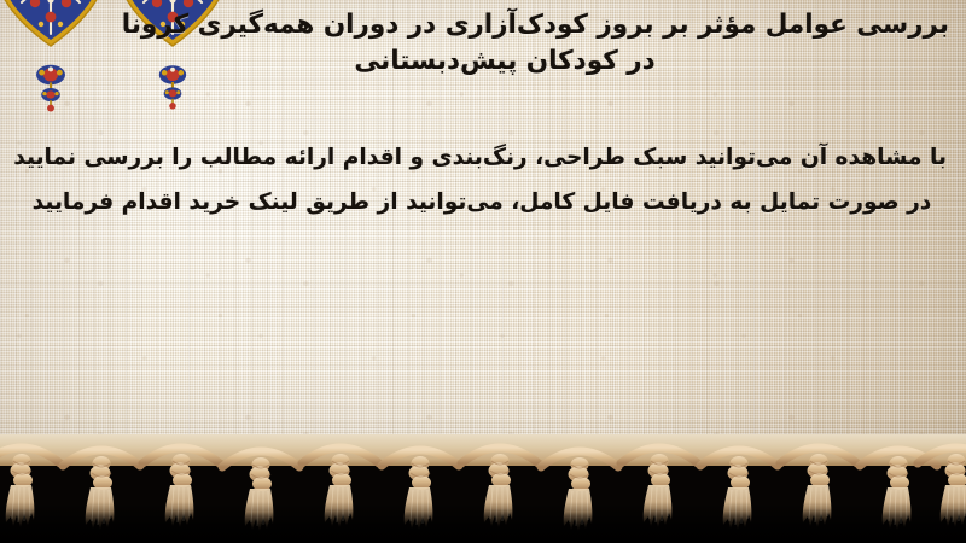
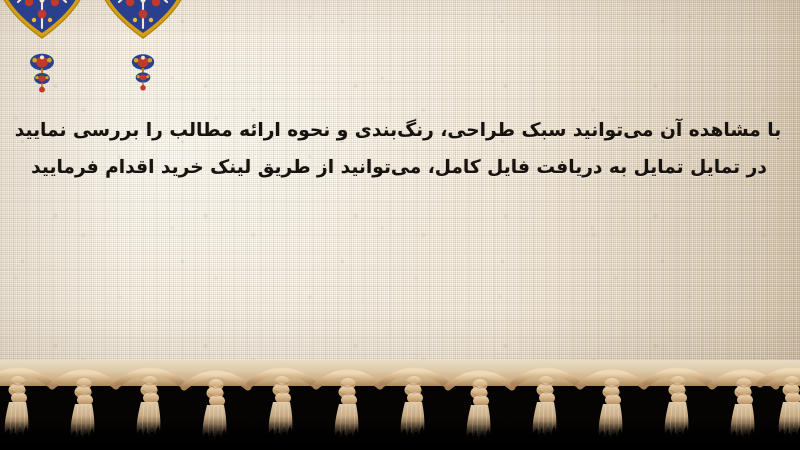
- بررسی عوامل مؤثر بر بروز کودک‌آزاری در دوران همه‌گیری کرونا
- در کودکان پیش‌دبستانی
- با مشاهده آن می‌توانید سبک طراحی، رنگ‌بندی و اقدام ارائه مطالب را بررسی نمایید
+ با مشاهده آن می‌توانید سبک طراحی، رنگ‌بندی و نحوه ارائه مطالب را بررسی نمایید
- در صورت تمایل به دریافت فایل کامل، می‌توانید از طریق لینک خرید اقدام فرمایید
+ در تمایل تمایل به دریافت فایل کامل، می‌توانید از طریق لینک خرید اقدام فرمایید
